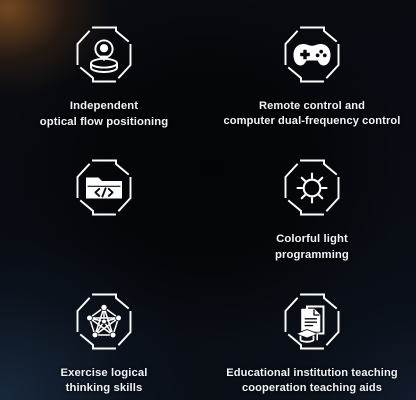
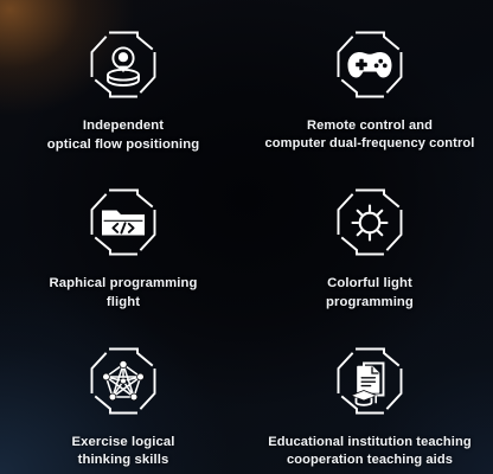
  Independent
  optical flow positioning
  Remote control and
  computer dual-frequency control
+ Raphical programming
+ flight
  Colorful light
  programming
  Exercise logical
  thinking skills
  Educational institution teaching
  cooperation teaching aids
